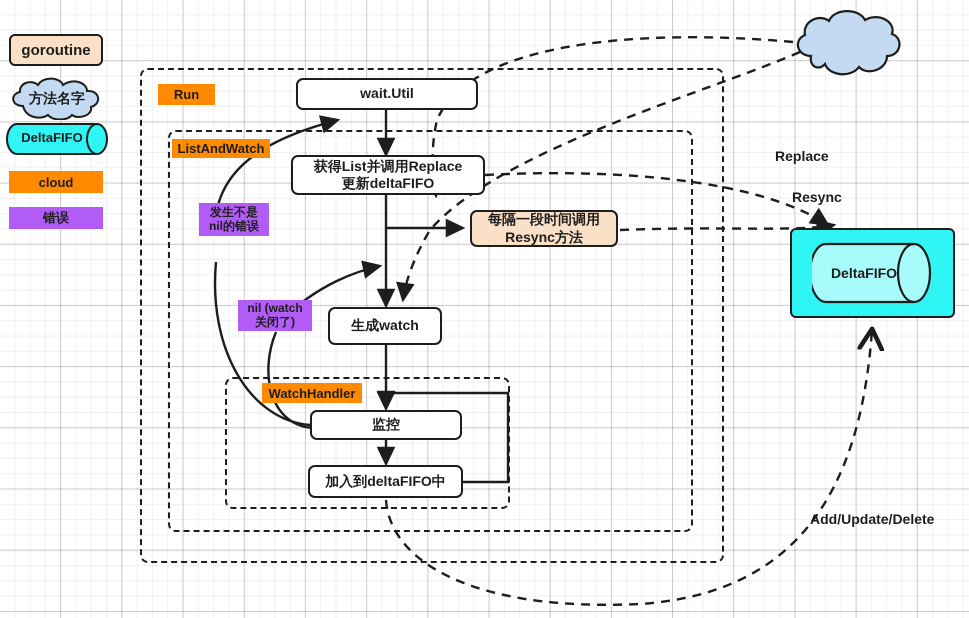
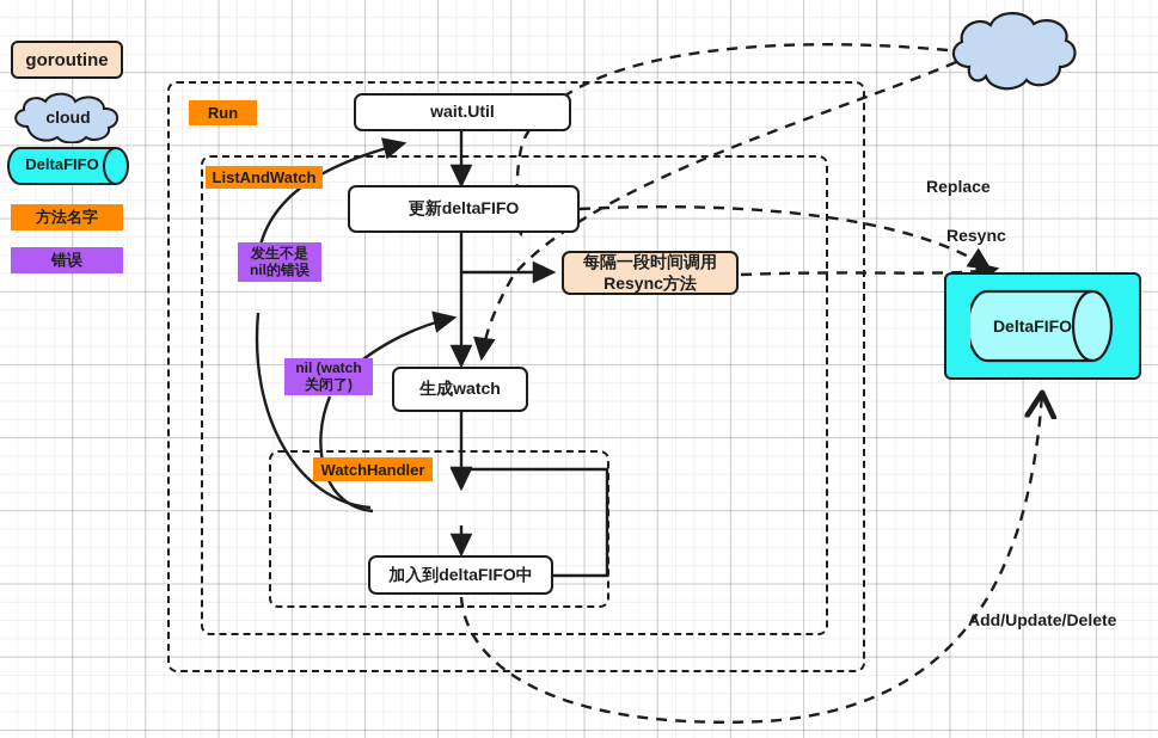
  goroutine
- 方法名字
+ cloud
  DeltaFIFO
- cloud
+ 方法名字
  错误
  Run
  ListAndWatch
  WatchHandler
  wait.Util
- 获得List并调用Replace
  更新deltaFIFO
  每隔一段时间调用
  Resync方法
  生成watch
- 监控
  加入到deltaFIFO中
  发生不是
  nil的错误
  nil (watch
  关闭了)
  DeltaFIFO
  Replace
  Resync
  Add/Update/Delete
